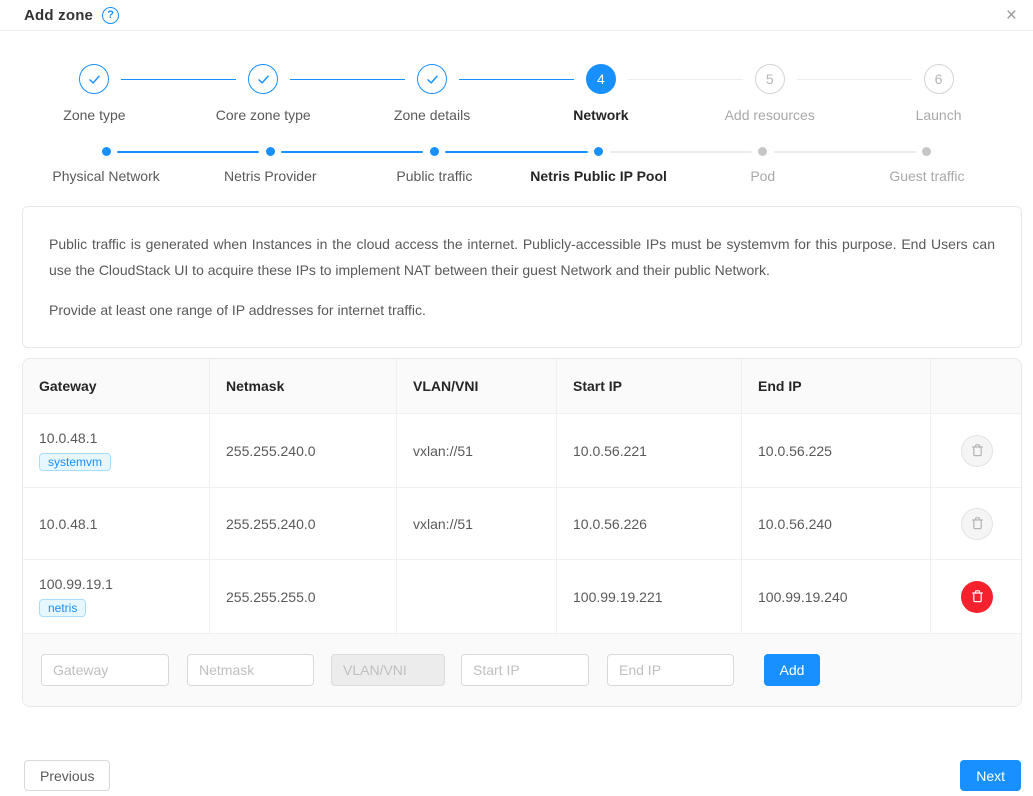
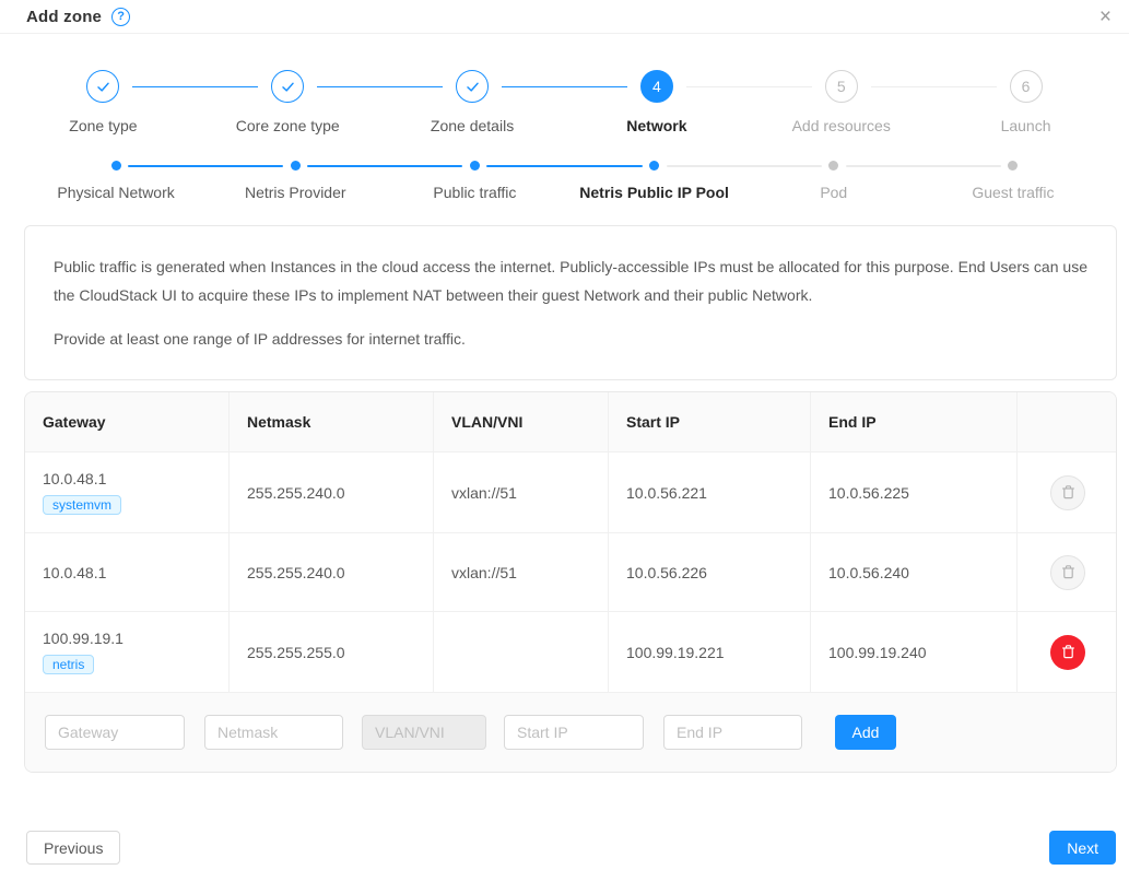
  Add zone
  ?
  ×
  Zone type
  Core zone type
  Zone details
  4
  Network
  5
  Add resources
  6
  Launch
  Physical Network
  Netris Provider
  Public traffic
  Netris Public IP Pool
  Pod
  Guest traffic
- Public traffic is generated when Instances in the cloud access the internet. Publicly-accessible IPs must be systemvm for this purpose. End Users can use the CloudStack UI to acquire these IPs to implement NAT between their guest Network and their public Network.
+ Public traffic is generated when Instances in the cloud access the internet. Publicly-accessible IPs must be allocated for this purpose. End Users can use the CloudStack UI to acquire these IPs to implement NAT between their guest Network and their public Network.
  Provide at least one range of IP addresses for internet traffic.
  Gateway	Netmask	VLAN/VNI	Start IP	End IP
  10.0.48.1 systemvm	255.255.240.0	vxlan://51	10.0.56.221	10.0.56.225
  10.0.48.1	255.255.240.0	vxlan://51	10.0.56.226	10.0.56.240
  100.99.19.1 netris	255.255.255.0		100.99.19.221	100.99.19.240
  Gateway Netmask VLAN/VNI Start IP End IP Add
  Previous
  Next
